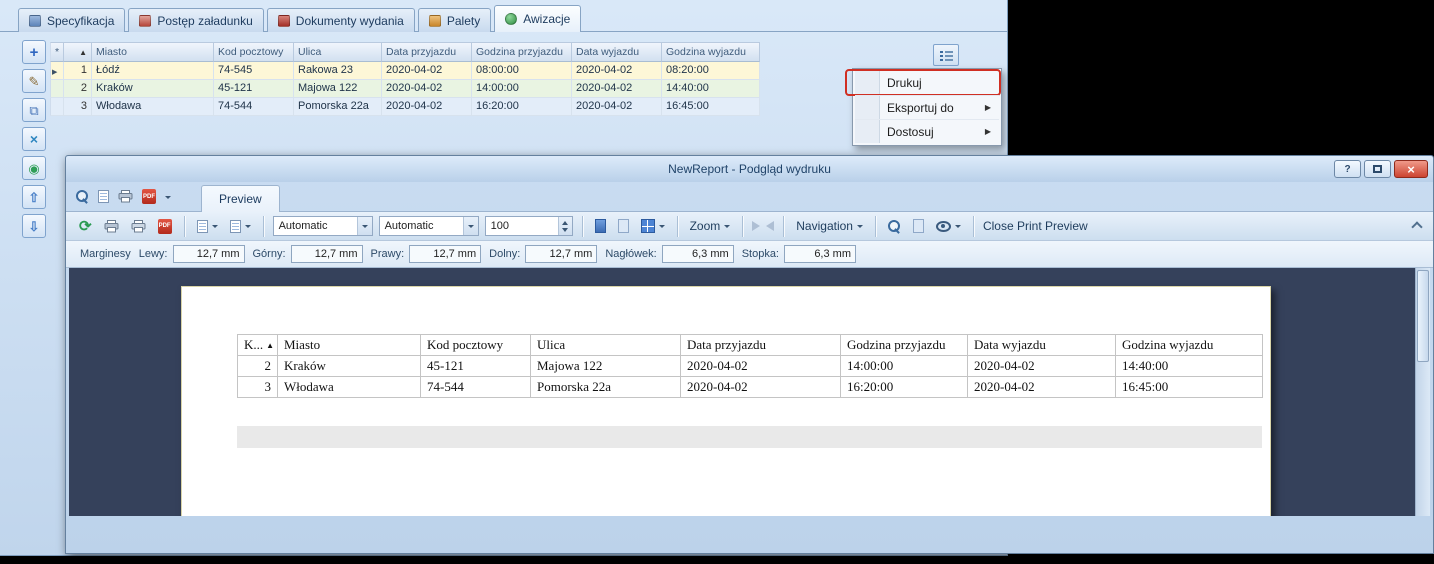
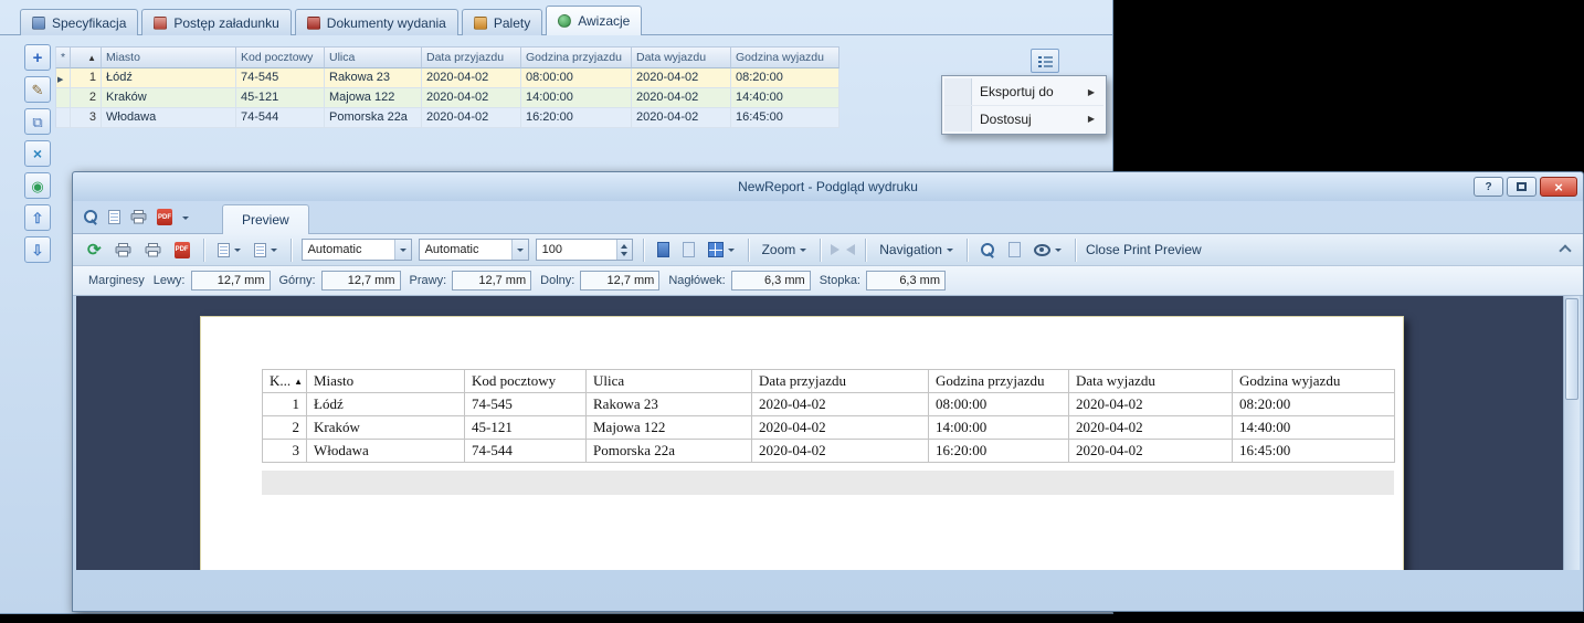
  Specyfikacja
  Postęp załadunku
  Dokumenty wydania
  Palety
  Awizacje
  +
  ✎
  ⧉
  ×
  ◉
  ⇧
  ⇩
  *
  ▲
  Miasto
  Kod pocztowy
  Ulica
  Data przyjazdu
  Godzina przyjazdu
  Data wyjazdu
  Godzina wyjazdu
  1
  Łódź
  74-545
  Rakowa 23
  2020-04-02
  08:00:00
  2020-04-02
  08:20:00
  2
  Kraków
  45-121
  Majowa 122
  2020-04-02
  14:00:00
  2020-04-02
  14:40:00
  3
  Włodawa
  74-544
  Pomorska 22a
  2020-04-02
  16:20:00
  2020-04-02
  16:45:00
- Drukuj
  Eksportuj do
  ▶
  Dostosuj
  ▶
  NewReport - Podgląd wydruku
  Preview
  Automatic
  Automatic
  100
  Zoom
  Navigation
  Close Print Preview
  Marginesy
  Lewy:
  12,7 mm
  Górny:
  12,7 mm
  Prawy:
  12,7 mm
  Dolny:
  12,7 mm
  Nagłówek:
  6,3 mm
  Stopka:
  6,3 mm
  K... ▲	Miasto	Kod pocztowy	Ulica	Data przyjazdu	Godzina przyjazdu	Data wyjazdu	Godzina wyjazdu
+ 1	Łódź	74-545	Rakowa 23	2020-04-02	08:00:00	2020-04-02	08:20:00
  2	Kraków	45-121	Majowa 122	2020-04-02	14:00:00	2020-04-02	14:40:00
  3	Włodawa	74-544	Pomorska 22a	2020-04-02	16:20:00	2020-04-02	16:45:00
